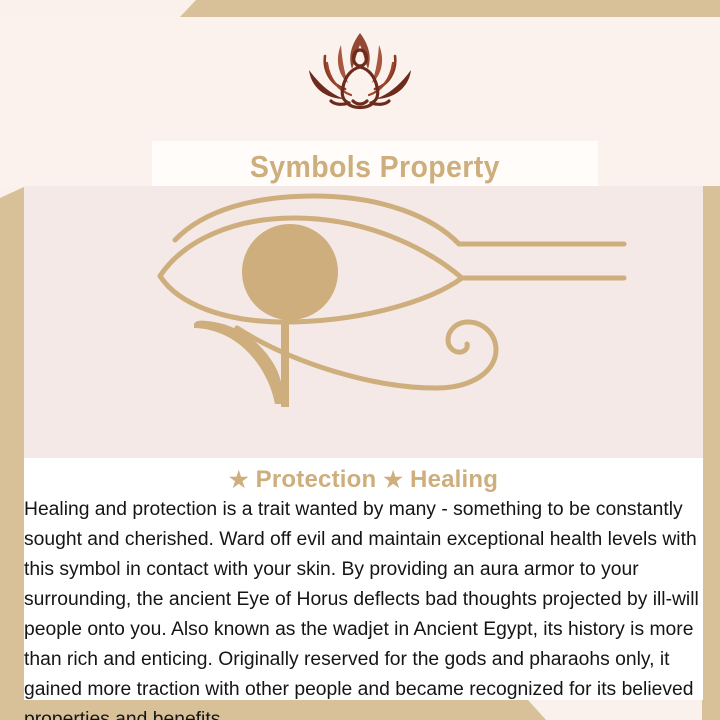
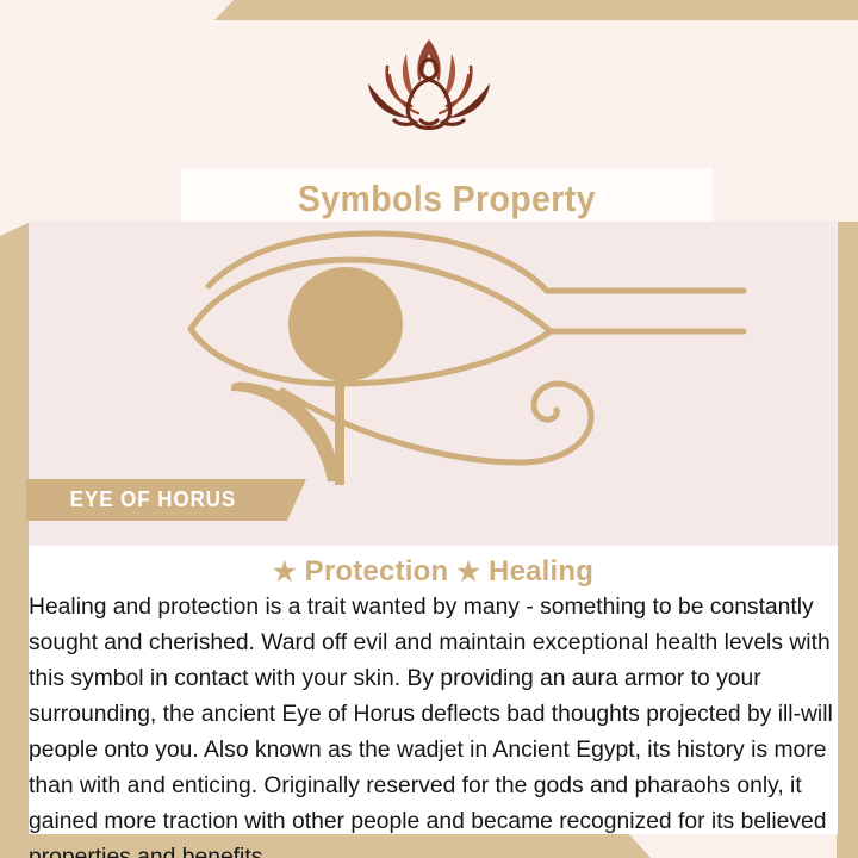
  Symbols Property
+ EYE OF HORUS
  ★ Protection ★ Healing
- Healing and protection is a trait wanted by many - something to be constantly sought and cherished. Ward off evil and maintain exceptional health levels with this symbol in contact with your skin. By providing an aura armor to your surrounding, the ancient Eye of Horus deflects bad thoughts projected by ill-will people onto you. Also known as the wadjet in Ancient Egypt, its history is more than rich and enticing. Originally reserved for the gods and pharaohs only, it gained more traction with other people and became recognized for its believed properties and benefits.
+ Healing and protection is a trait wanted by many - something to be constantly sought and cherished. Ward off evil and maintain exceptional health levels with this symbol in contact with your skin. By providing an aura armor to your surrounding, the ancient Eye of Horus deflects bad thoughts projected by ill-will people onto you. Also known as the wadjet in Ancient Egypt, its history is more than with and enticing. Originally reserved for the gods and pharaohs only, it gained more traction with other people and became recognized for its believed properties and benefits.
